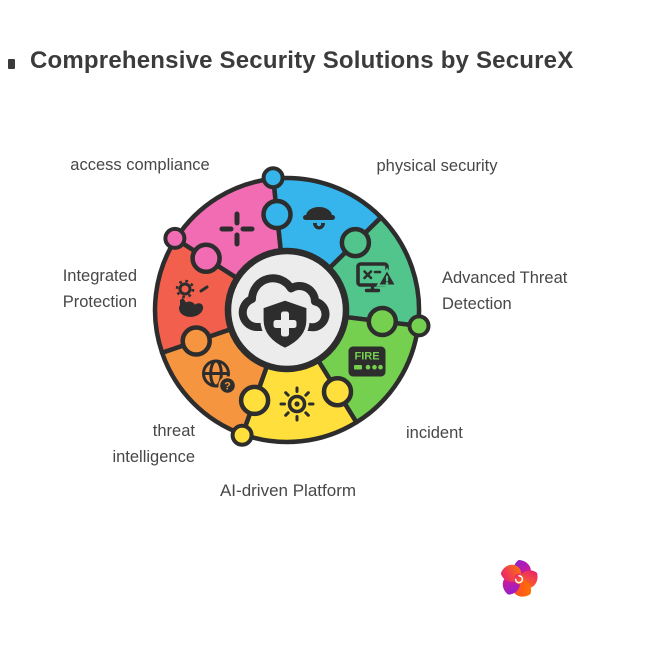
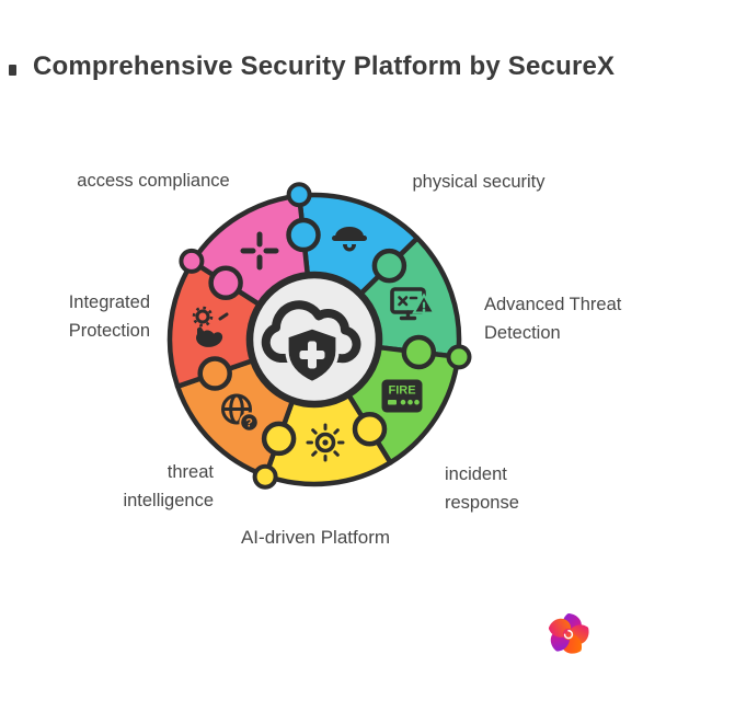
- Comprehensive Security Solutions by SecureX
+ Comprehensive Security Platform by SecureX
  FIRE
  ?
  access compliance
  physical security
  Advanced Threat
  Detection
  incident
+ response
  AI-driven Platform
  threat
  intelligence
  Integrated
  Protection
